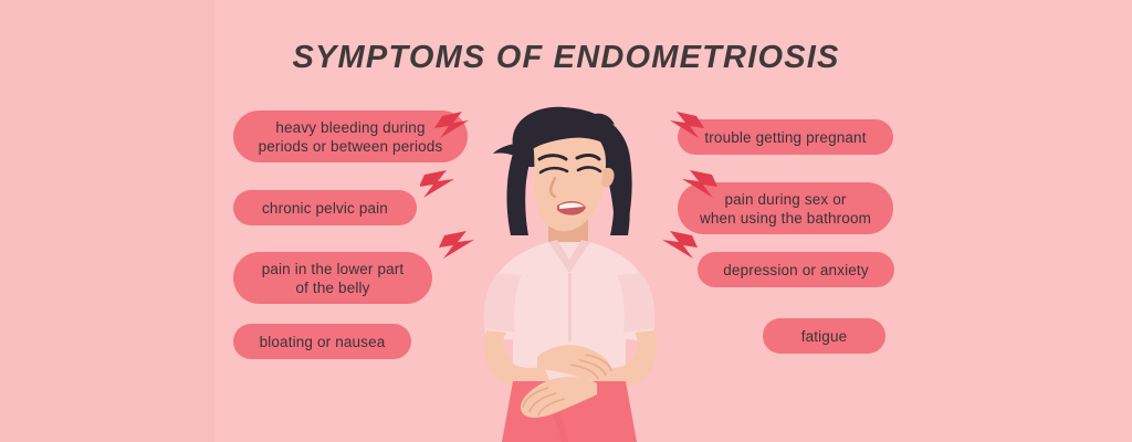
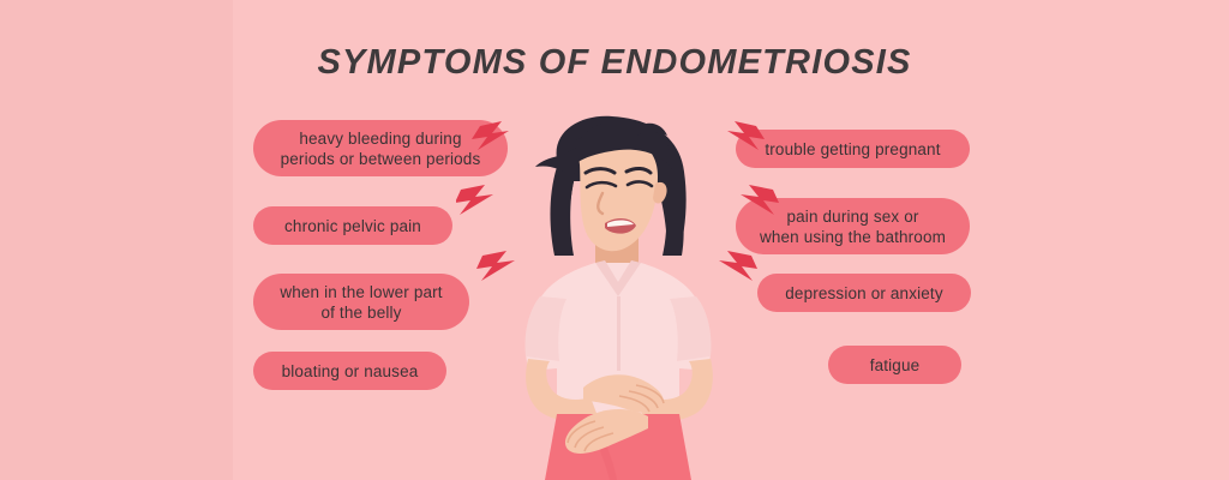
  SYMPTOMS OF ENDOMETRIOSIS
  heavy bleeding during
  periods or between periods
  chronic pelvic pain
- pain in the lower part
+ when in the lower part
  of the belly
  bloating or nausea
  trouble getting pregnant
  pain during sex or
  when using the bathroom
  depression or anxiety
  fatigue
